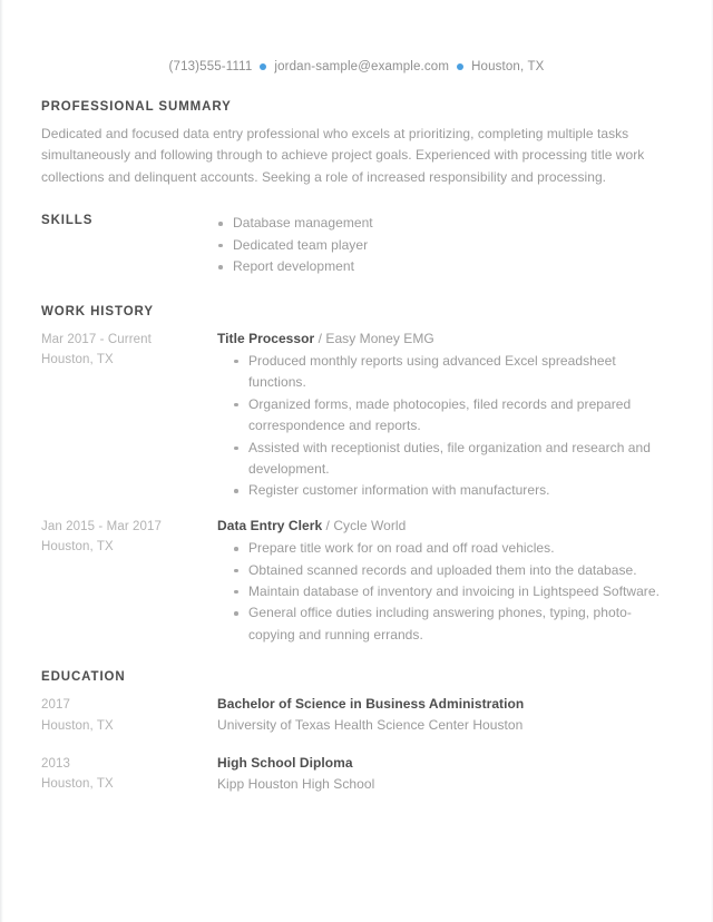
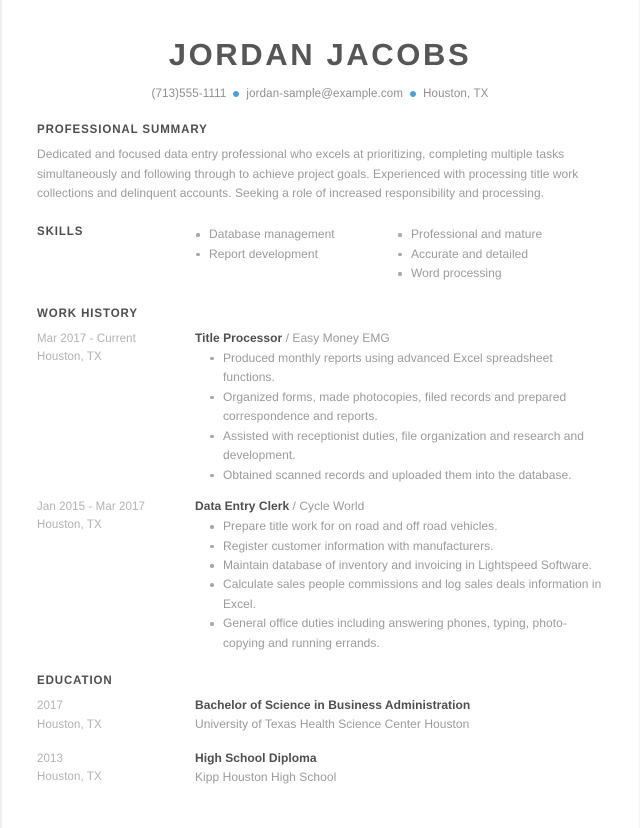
+ JORDAN JACOBS
  (713)555-1111
  jordan-sample@example.com
  Houston, TX
  PROFESSIONAL SUMMARY
  Dedicated and focused data entry professional who excels at prioritizing, completing multiple tasks simultaneously and following through to achieve project goals. Experienced with processing title work collections and delinquent accounts. Seeking a role of increased responsibility and processing.
  SKILLS
  Database management
- Dedicated team player
  Report development
+ Professional and mature
+ Accurate and detailed
+ Word processing
  WORK HISTORY
  Mar 2017 - Current
  Houston, TX
  Title Processor / Easy Money EMG
  Produced monthly reports using advanced Excel spreadsheet functions.
  Organized forms, made photocopies, filed records and prepared correspondence and reports.
  Assisted with receptionist duties, file organization and research and development.
- Register customer information with manufacturers.
+ Obtained scanned records and uploaded them into the database.
  Jan 2015 - Mar 2017
  Houston, TX
  Data Entry Clerk / Cycle World
  Prepare title work for on road and off road vehicles.
- Obtained scanned records and uploaded them into the database.
+ Register customer information with manufacturers.
  Maintain database of inventory and invoicing in Lightspeed Software.
+ Calculate sales people commissions and log sales deals information in Excel.
  General office duties including answering phones, typing, photo-copying and running errands.
  EDUCATION
  2017
  Houston, TX
  Bachelor of Science in Business Administration
  University of Texas Health Science Center Houston
  2013
  Houston, TX
  High School Diploma
  Kipp Houston High School
